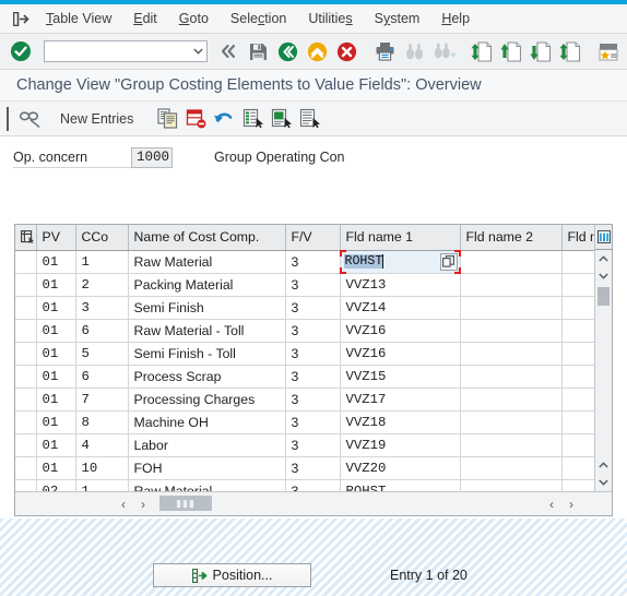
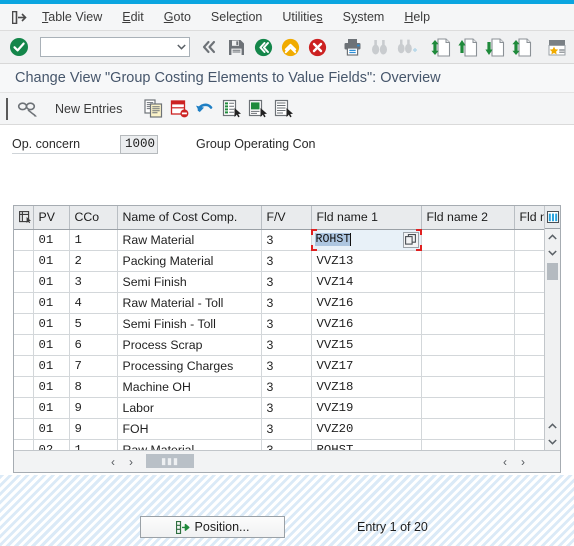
  Table View
  Edit
  Goto
  Selection
  Utilities
  System
  Help
  Change View "Group Costing Elements to Value Fields": Overview
  New Entries
  Op. concern
  1000
  Group Operating Con
  	PV	CCo	Name of Cost Comp.	F/V	Fld name 1	Fld name 2	Fld
  	01	1	Raw Material	3	ROHST
  	01	2	Packing Material	3	VVZ13
  	01	3	Semi Finish	3	VVZ14
- 	01	6	Raw Material - Toll	3	VVZ16
+ 	01	4	Raw Material - Toll	3	VVZ16
  	01	5	Semi Finish - Toll	3	VVZ16
  	01	6	Process Scrap	3	VVZ15
  	01	7	Processing Charges	3	VVZ17
  	01	8	Machine OH	3	VVZ18
- 	01	4	Labor	3	VVZ19
+ 	01	9	Labor	3	VVZ19
- 	01	10	FOH	3	VVZ20
+ 	01	9	FOH	3	VVZ20
  ‹
  ›
  ▮▮▮
  ‹
  ›
  Position...
  Entry 1 of 20
